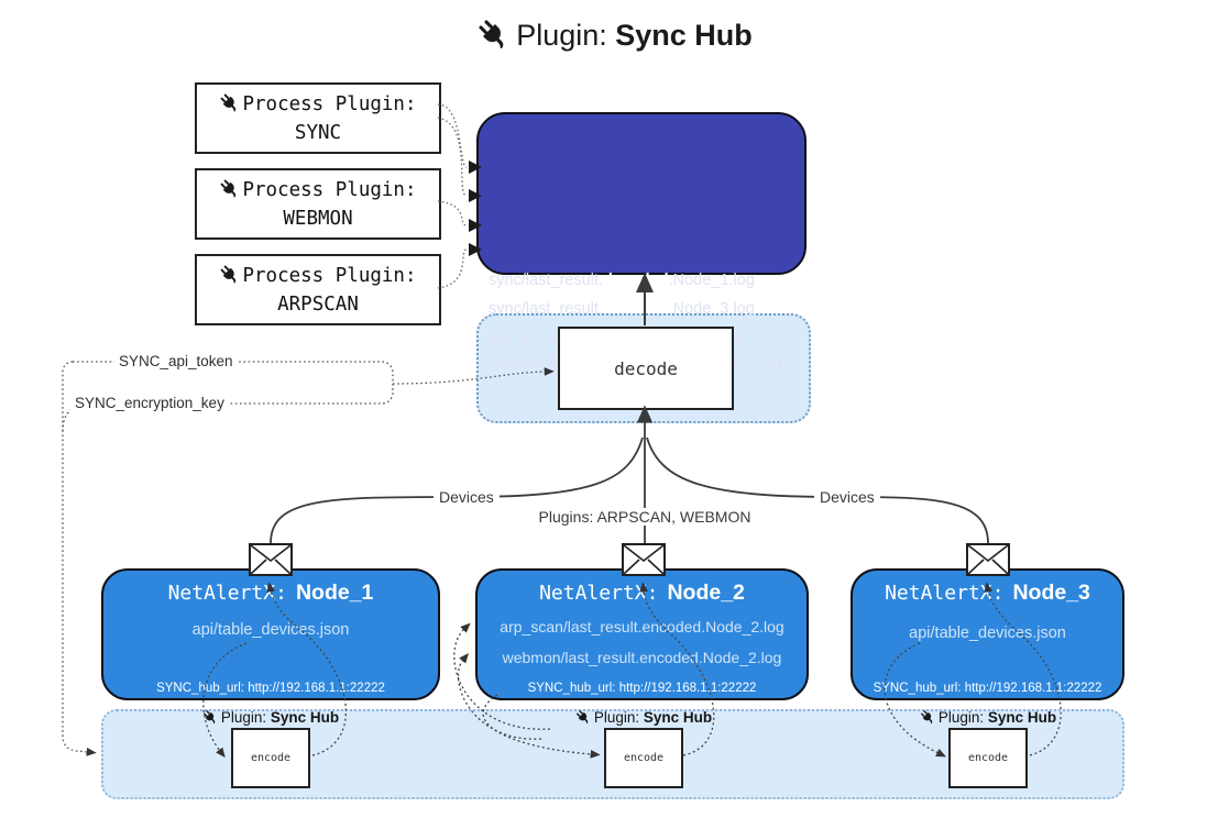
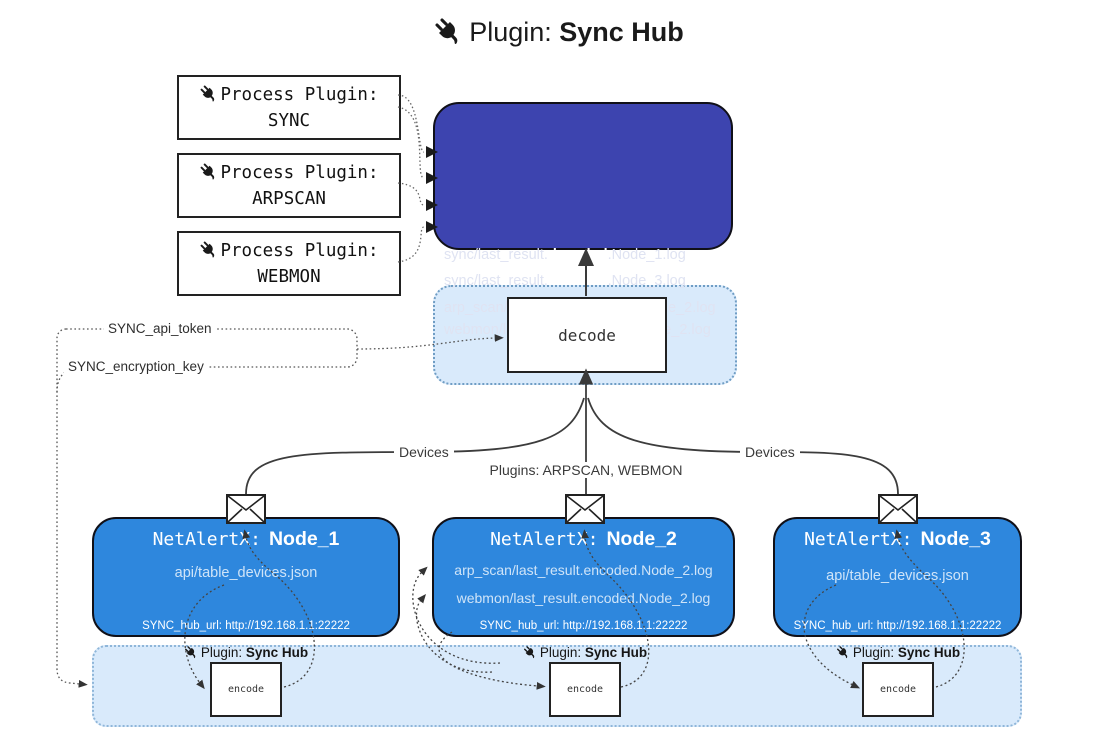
  Plugin: Sync Hub
  Process Plugin:
  SYNC
  Process Plugin:
- WEBMON
+ ARPSCAN
  Process Plugin:
- ARPSCAN
+ WEBMON
  sync/last_result.decoded.Node_1.log
  sync/last_result.decoed.Node_3.log
  decode
  SYNC_api_token
  SYNC_encryption_key
  Devices
  Devices
  Plugins: ARPSCAN, WEBMON
  NetAlertX: Node_1
  api/table_devices.json
  SYNC_hub_url: http://192.168.1.1:22222
  NetAlertX: Node_2
  arp_scan/last_result.encoded.Node_2.log
  webmon/last_result.encoded.Node_2.log
  SYNC_hub_url: http://192.168.11:22222
  NetAlertX: Node_3
  api/table_devics.json
  SYNC_hub_url: http://192.168.1.1:22222
  Plugin: Sync Hub
  Plugin: Sync Hub
  Plugin: Sync Hub
  encode
  encode
  encode
